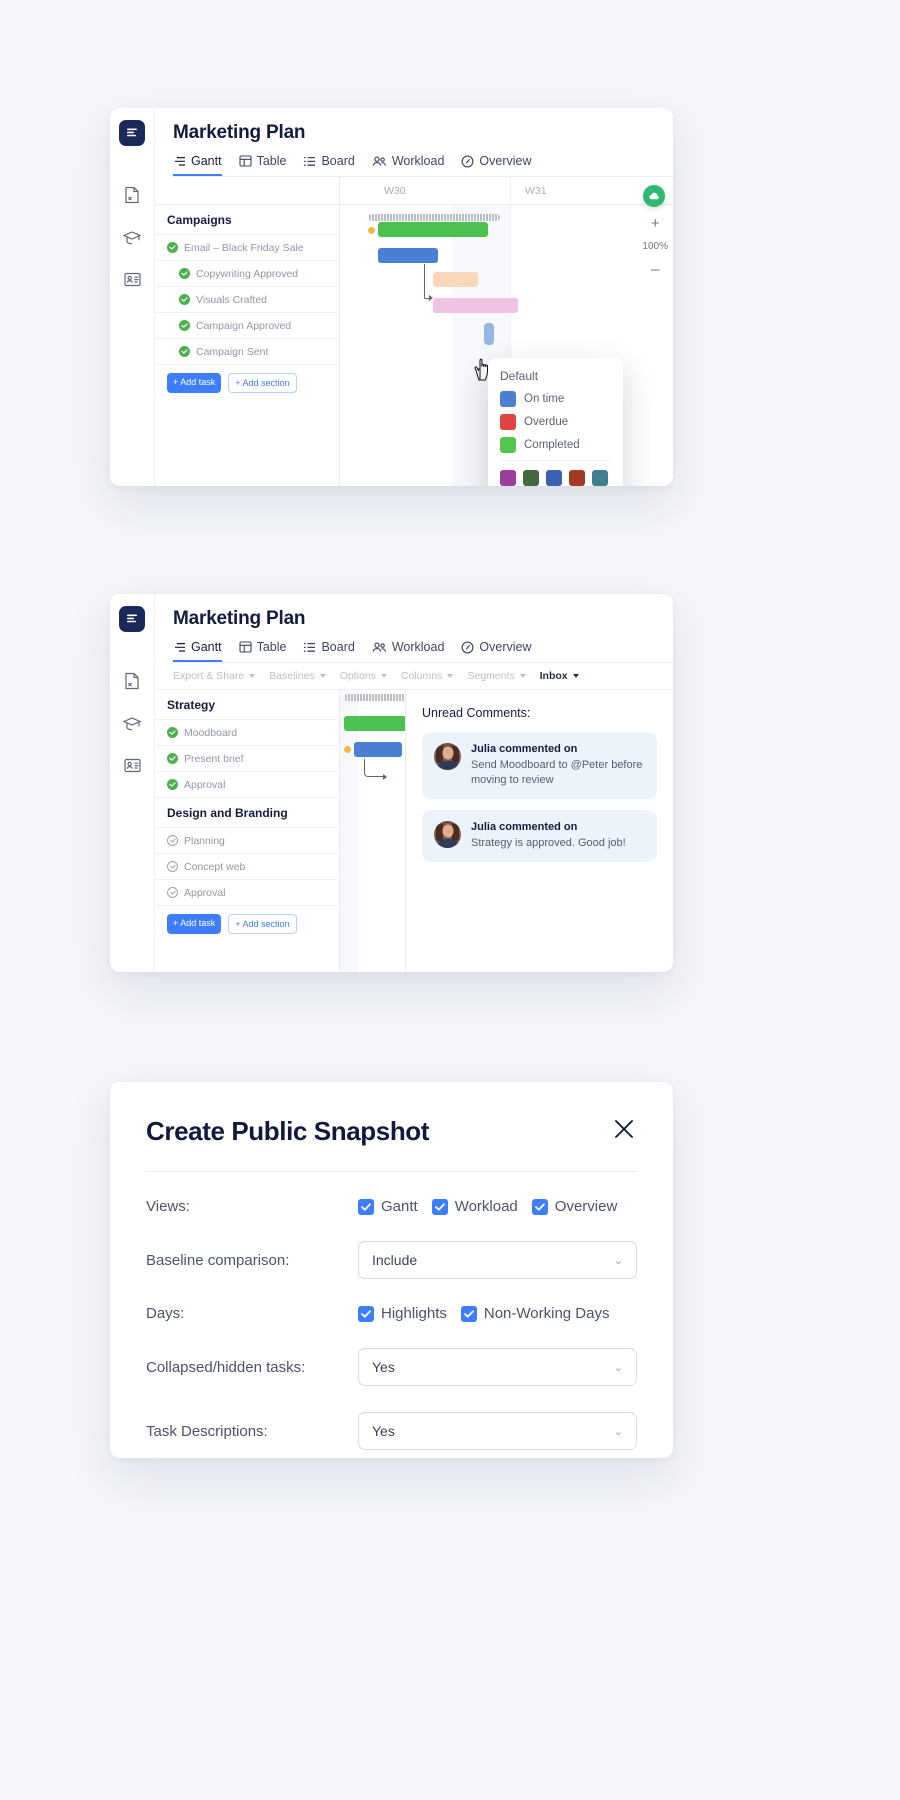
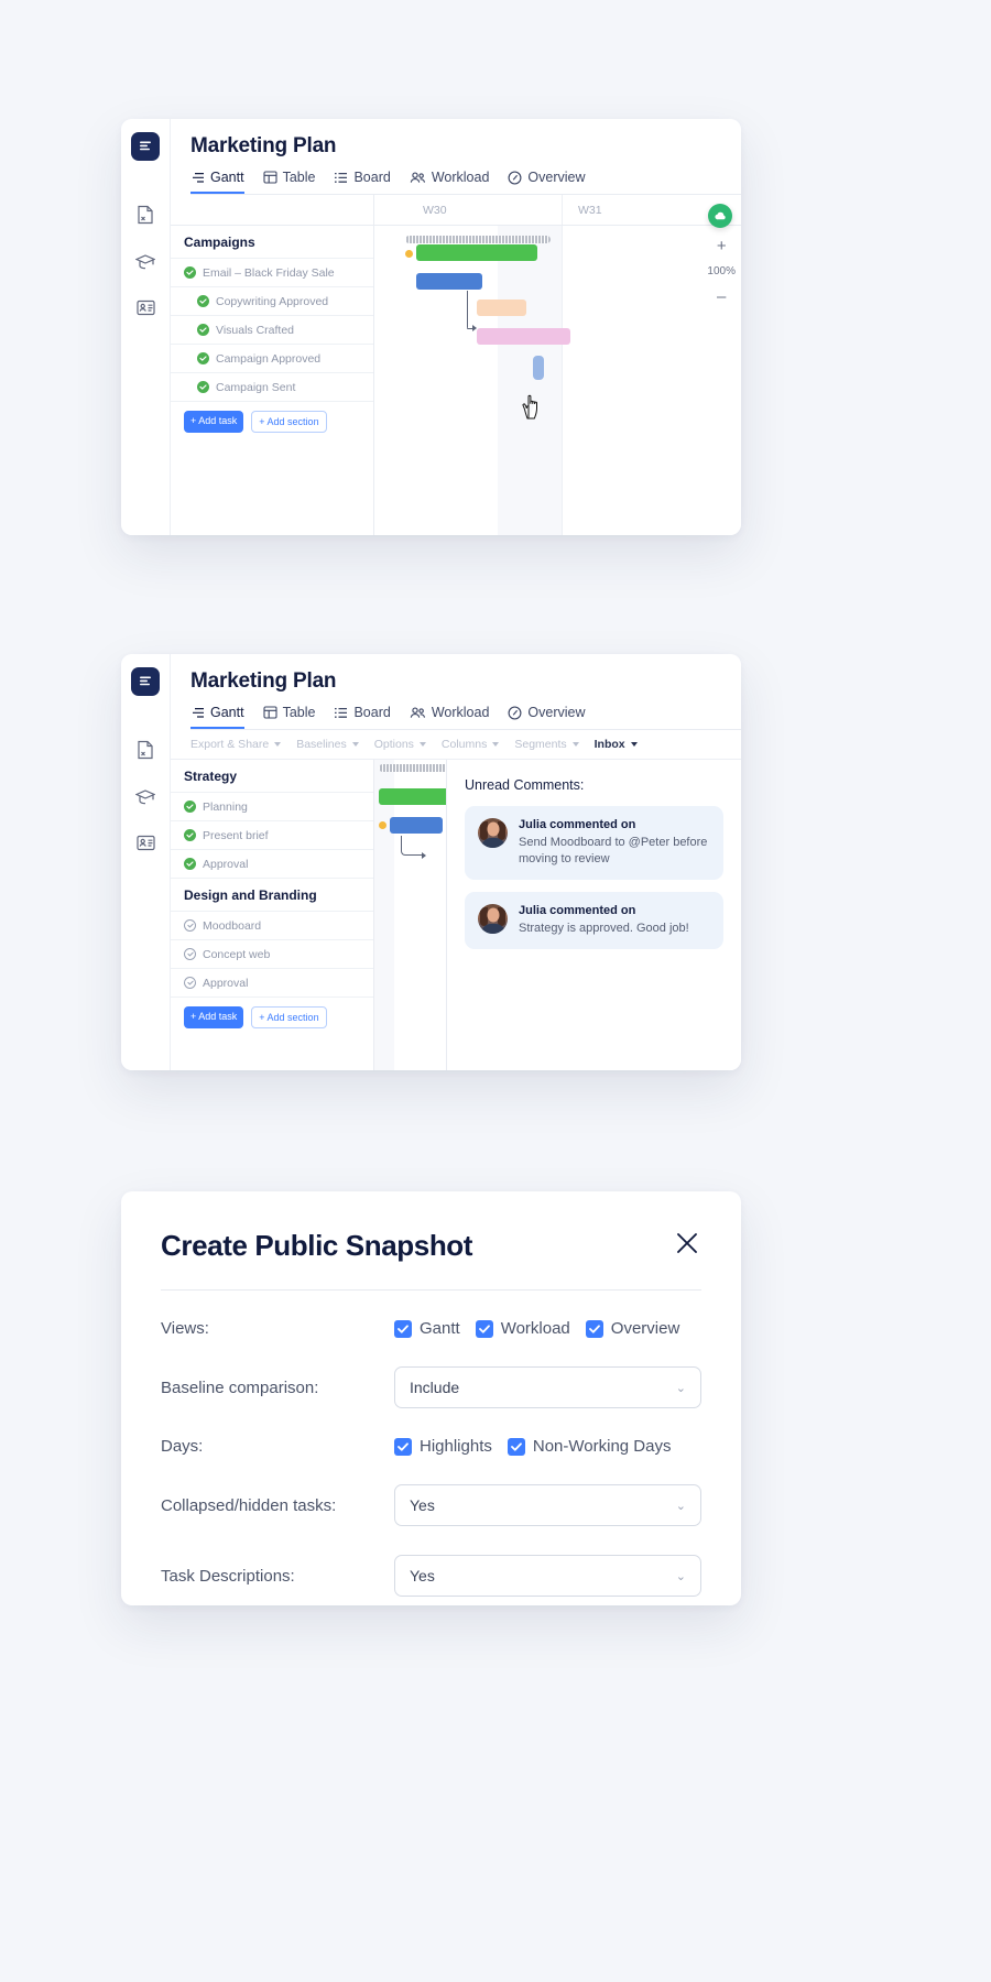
  Marketing Plan
  Gantt
  Table
  Board
  Workload
  Overview
  Campaigns
  Email – Black Friday Sale
  Copywriting Approved
  Visuals Crafted
  Campaign Approved
  Campaign Sent
  + Add task
  + Add section
  W30
  W31
  +
  100%
  –
- Default
- On time
- Overdue
- Completed
  Marketing Plan
  Gantt
  Table
  Board
  Workload
  Overview
  Export & Share
  Baselines
  Options
  Columns
  Segments
  Inbox
  Strategy
- Moodboard
+ Planning
  Present brief
  Approval
  Design and Branding
- Planning
+ Moodboard
  Concept web
  Approval
  + Add task
  + Add section
  Unread Comments:
  Julia commented on
  Send Moodboard to @Peter before moving to review
  Julia commented on
  Strategy is approved. Good job!
  Create Public Snapshot
  Views:
  Gantt
  Workload
  Overview
  Baseline comparison:
  Include
  ⌄
  Days:
  Highlights
  Non-Working Days
  Collapsed/hidden tasks:
  Yes
  ⌄
  Task Descriptions:
  Yes
  ⌄
